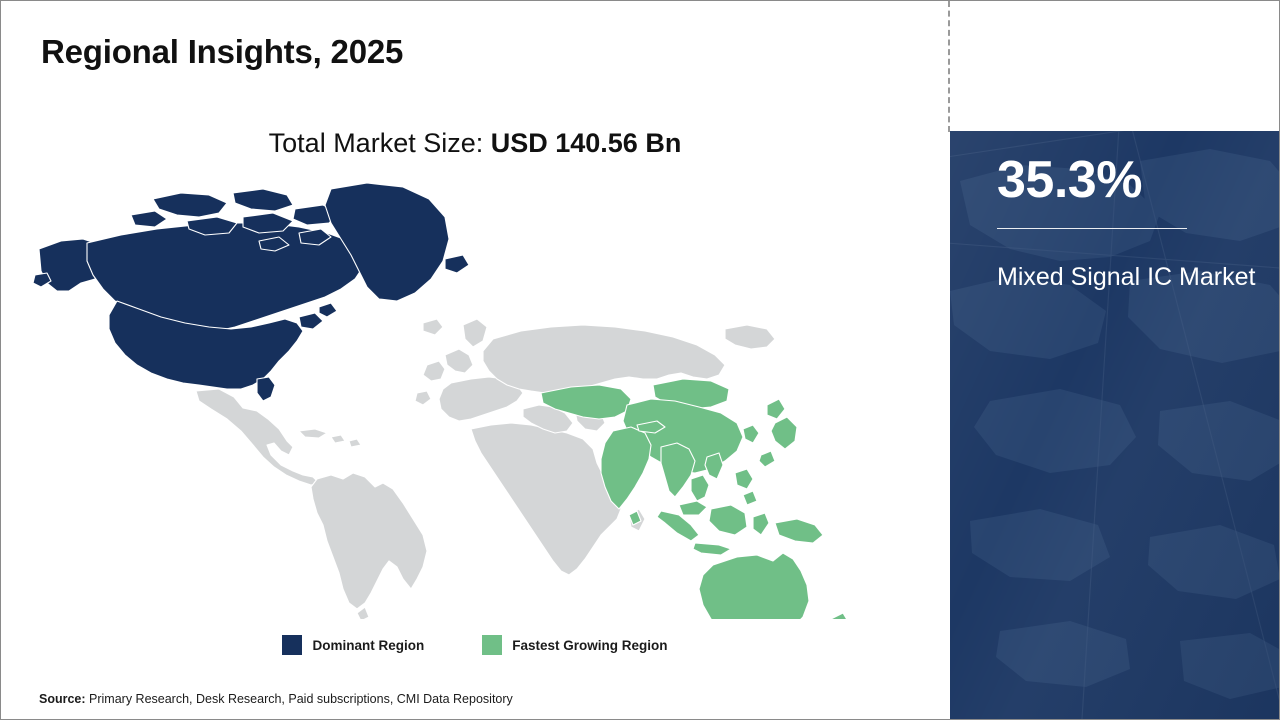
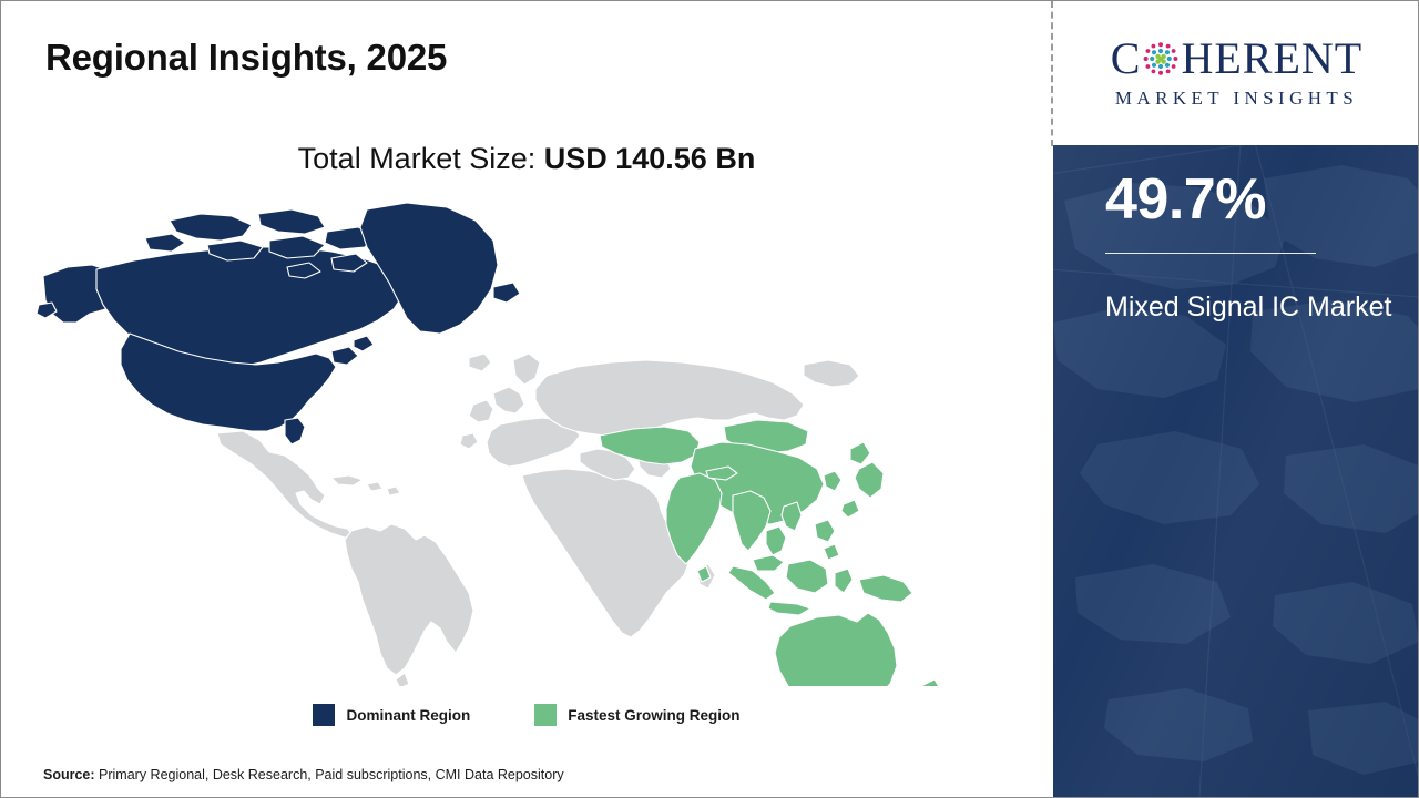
  Regional Insights, 2025
  Total Market Size: USD 140.56 Bn
  Dominant Region
  Fastest Growing Region
- Source: Primary Research, Desk Research, Paid subscriptions, CMI Data Repository
+ Source: Primary Regional, Desk Research, Paid subscriptions, CMI Data Repository
+ C
+ HERENT
+ MARKET INSIGHTS
- 35.3%
+ 49.7%
  Mixed Signal IC Market
